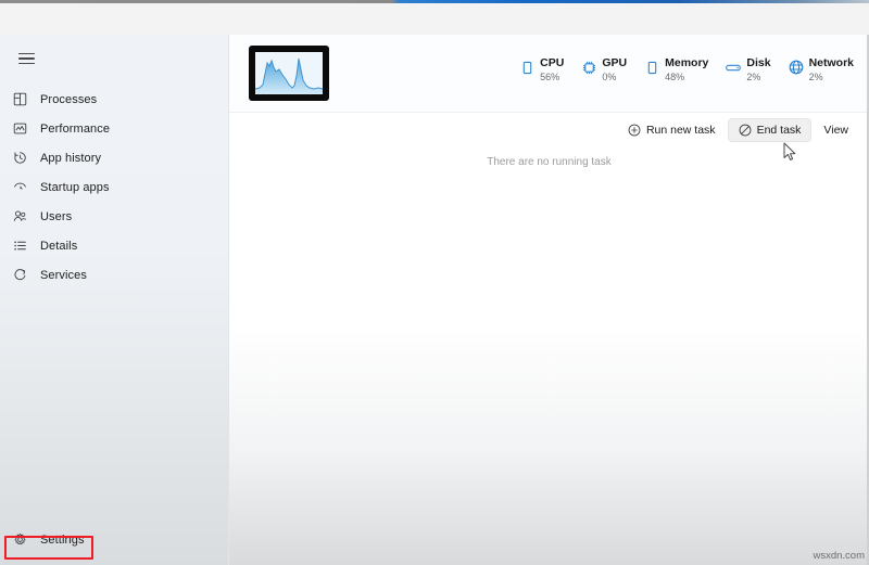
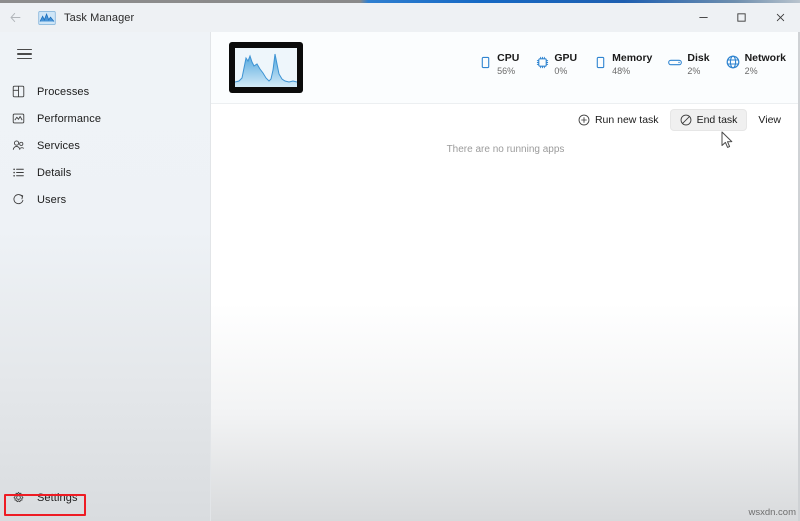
+ Task Manager
  Processes
  Performance
- App history
- Startup apps
- Users
+ Services
  Details
- Services
+ Users
  Settings
  CPU
  56%
  GPU
  0%
  Memory
  48%
  Disk
  2%
  Network
  2%
  Run new task
  End task
  View
- There are no running task
+ There are no running apps
  wsxdn.com
